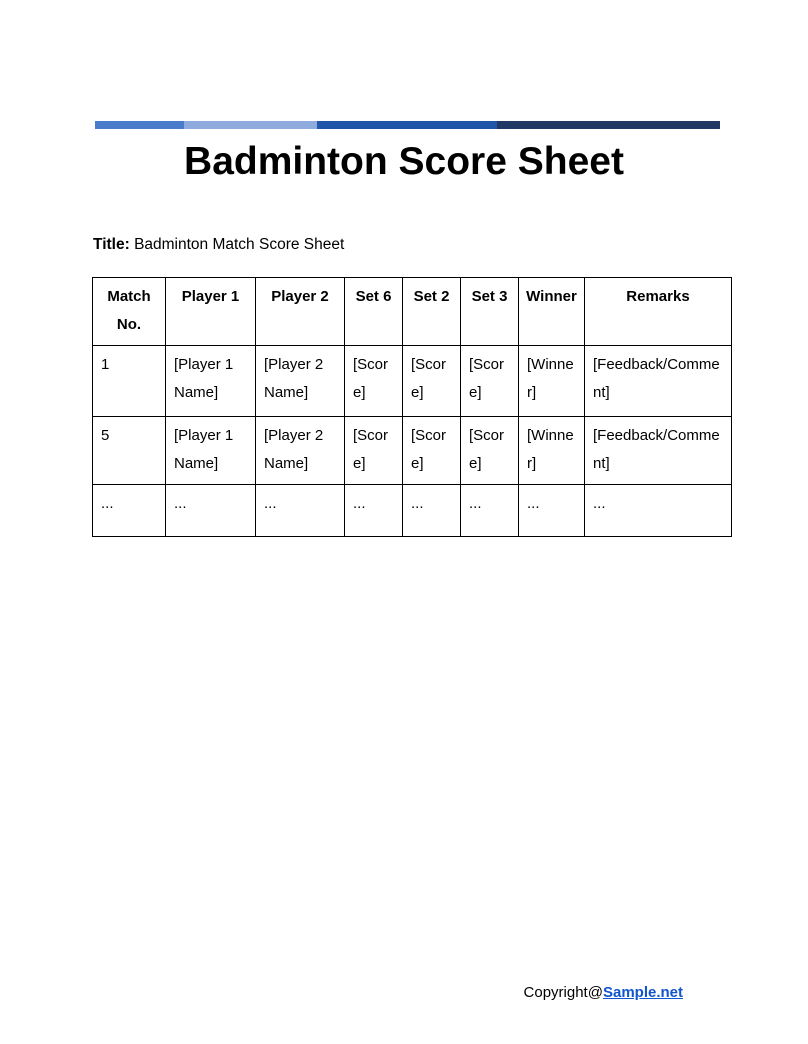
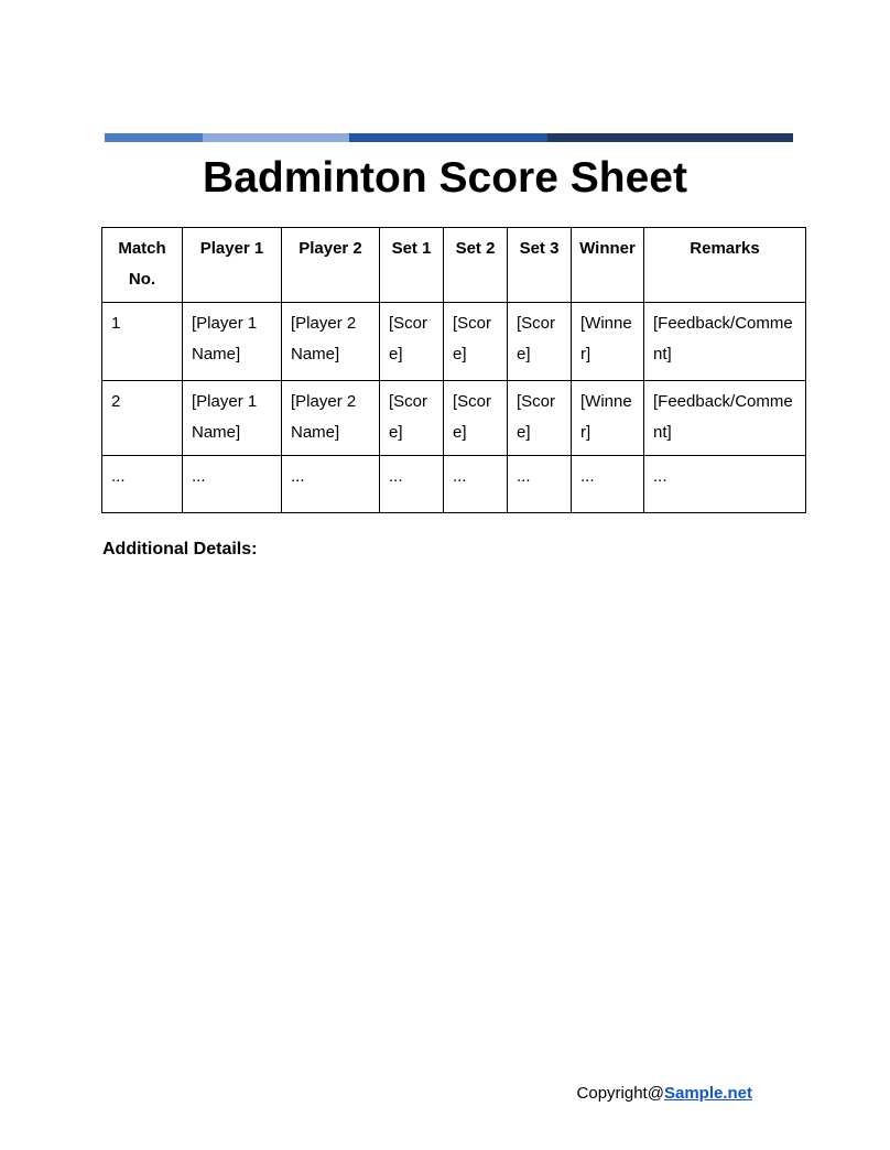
  Badminton Score Sheet
- Title: Badminton Match Score Sheet
- Match No.	Player 1	Player 2	Set 6	Set 2	Set 3	Winner	Remarks
+ Match No.	Player 1	Player 2	Set 1	Set 2	Set 3	Winner	Remarks
  1	[Player 1 Name]	[Player 2 Name]	[Score]	[Score]	[Score]	[Winner]	[Feedback/Comment]
- 5	[Player 1 Name]	[Player 2 Name]	[Score]	[Score]	[Score]	[Winner]	[Feedback/Comment]
+ 2	[Player 1 Name]	[Player 2 Name]	[Score]	[Score]	[Score]	[Winner]	[Feedback/Comment]
  ...	...	...	...	...	...	...	...
+ Additional Details:
  Copyright@Sample.net
